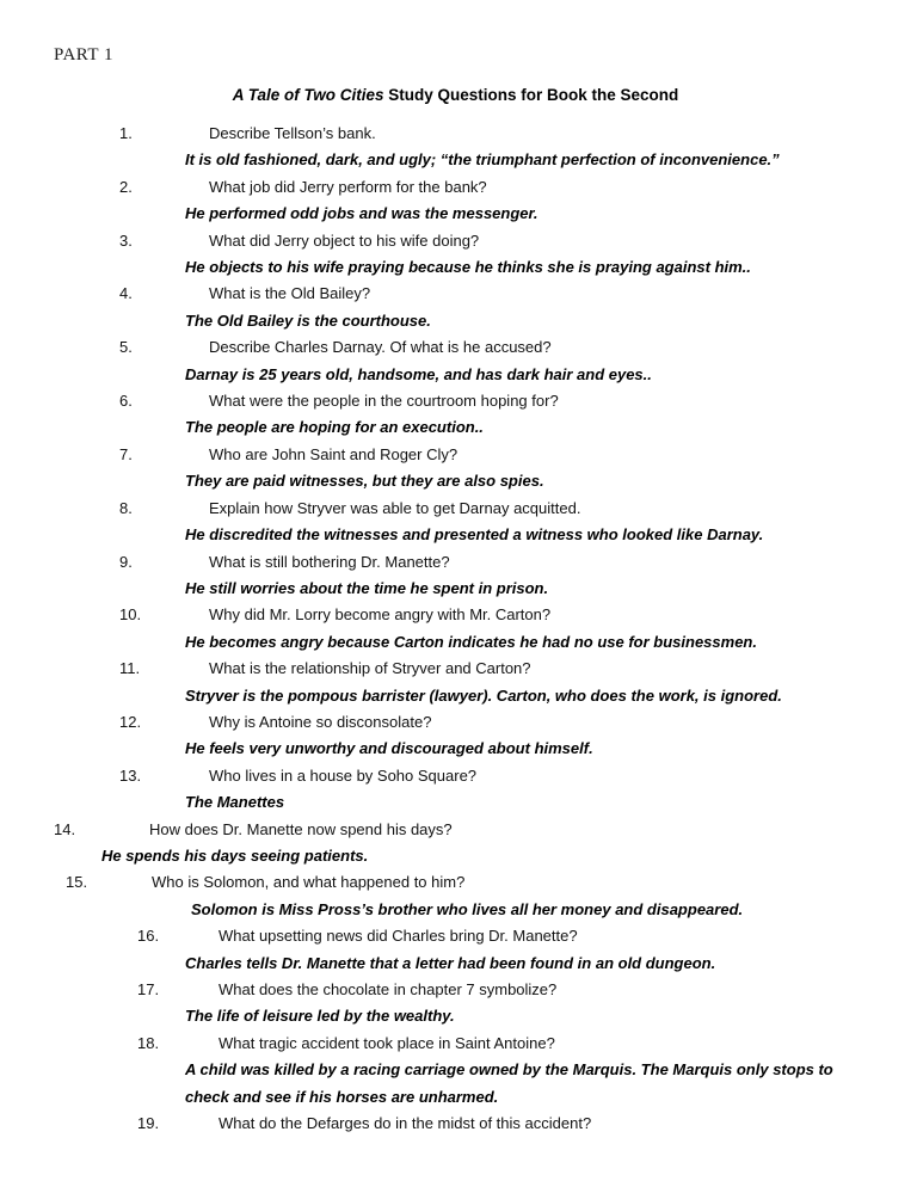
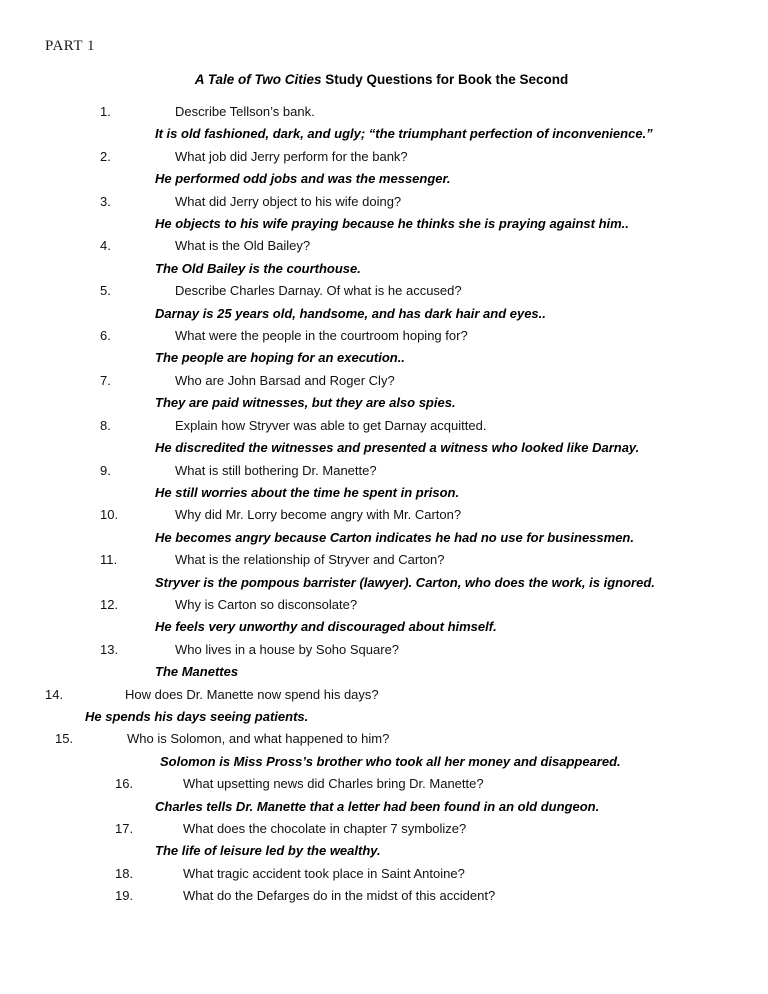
  PART 1
  A Tale of Two Cities Study Questions for Book the Second
  1. Describe Tellson’s bank.
  It is old fashioned, dark, and ugly; “the triumphant perfection of inconvenience.”
  2. What job did Jerry perform for the bank?
  He performed odd jobs and was the messenger.
  3. What did Jerry object to his wife doing?
  He objects to his wife praying because he thinks she is praying against him..
  4. What is the Old Bailey?
  The Old Bailey is the courthouse.
  5. Describe Charles Darnay. Of what is he accused?
  Darnay is 25 years old, handsome, and has dark hair and eyes..
  6. What were the people in the courtroom hoping for?
  The people are hoping for an execution..
- 7. Who are John Saint and Roger Cly?
+ 7. Who are John Barsad and Roger Cly?
  They are paid witnesses, but they are also spies.
  8. Explain how Stryver was able to get Darnay acquitted.
  He discredited the witnesses and presented a witness who looked like Darnay.
  9. What is still bothering Dr. Manette?
  He still worries about the time he spent in prison.
  10. Why did Mr. Lorry become angry with Mr. Carton?
  He becomes angry because Carton indicates he had no use for businessmen.
  11. What is the relationship of Stryver and Carton?
  Stryver is the pompous barrister (lawyer). Carton, who does the work, is ignored.
- 12. Why is Antoine so disconsolate?
+ 12. Why is Carton so disconsolate?
  He feels very unworthy and discouraged about himself.
  13. Who lives in a house by Soho Square?
  The Manettes
  14. How does Dr. Manette now spend his days?
  He spends his days seeing patients.
  15. Who is Solomon, and what happened to him?
- Solomon is Miss Pross’s brother who lives all her money and disappeared.
+ Solomon is Miss Pross’s brother who took all her money and disappeared.
  16. What upsetting news did Charles bring Dr. Manette?
  Charles tells Dr. Manette that a letter had been found in an old dungeon.
  17. What does the chocolate in chapter 7 symbolize?
  The life of leisure led by the wealthy.
  18. What tragic accident took place in Saint Antoine?
- A child was killed by a racing carriage owned by the Marquis. The Marquis only stops to check and see if his horses are unharmed.
  19. What do the Defarges do in the midst of this accident?
